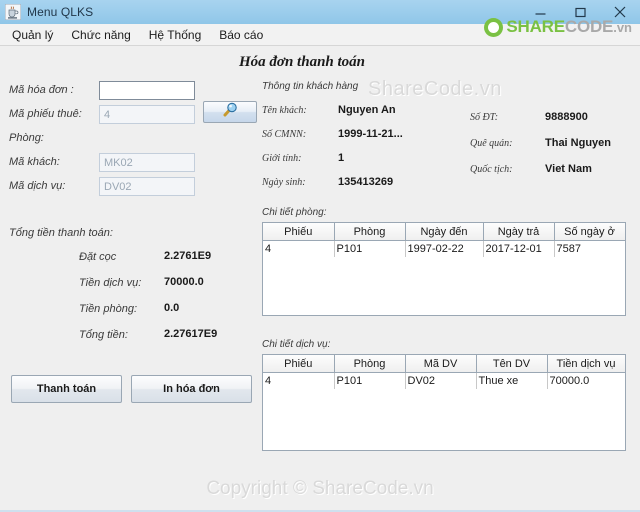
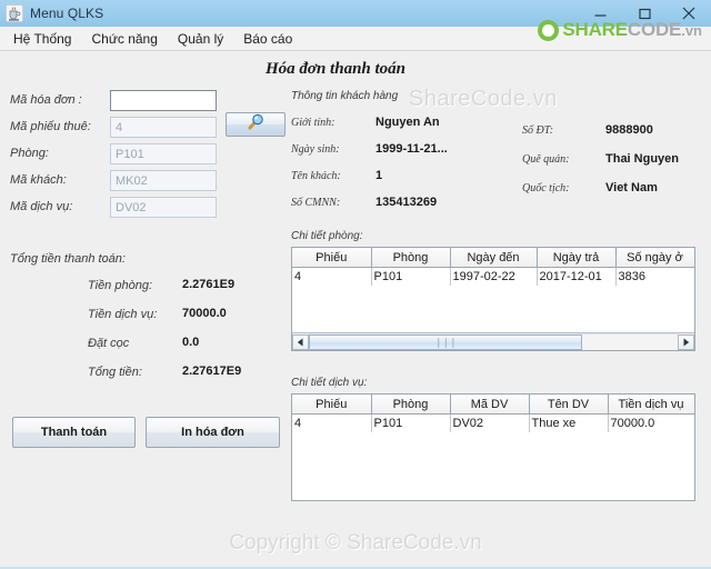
  Menu QLKS
- Quản lý
+ Hệ Thống
  Chức năng
- Hệ Thống
+ Quản lý
  Báo cáo
  SHARE
  CODE
  .vn
  ShareCode.vn
  Copyright © ShareCode.vn
  Hóa đơn thanh toán
  Mã hóa đơn :
  Mã phiếu thuê:
  Phòng:
  Mã khách:
  Mã dịch vụ:
  4
+ P101
  MK02
  DV02
  Tổng tiền thanh toán:
- Đặt cọc
+ Tiền phòng:
  Tiền dịch vụ:
- Tiền phòng:
+ Đặt cọc
  Tổng tiền:
  2.2761E9
  70000.0
  0.0
  2.27617E9
  Thanh toán
  In hóa đơn
  Thông tin khách hàng
- Tên khách:
+ Giới tính:
- Số CMNN:
+ Ngày sinh:
- Giới tính:
+ Tên khách:
- Ngày sinh:
+ Số CMNN:
  Nguyen An
  1999-11-21...
  1
  135413269
  Số ĐT:
  Quê quán:
  Quốc tịch:
  9888900
  Thai Nguyen
  Viet Nam
  Chi tiết phòng:
  Phiếu	Phòng	Ngày đến	Ngày trả	Số ngày ở
- 4	P101	1997-02-22	2017-12-01	7587
+ 4	P101	1997-02-22	2017-12-01	3836
+ ❘❘❘
  Chi tiết dịch vụ:
  Phiếu	Phòng	Mã DV	Tên DV	Tiền dịch vụ
  4	P101	DV02	Thue xe	70000.0
